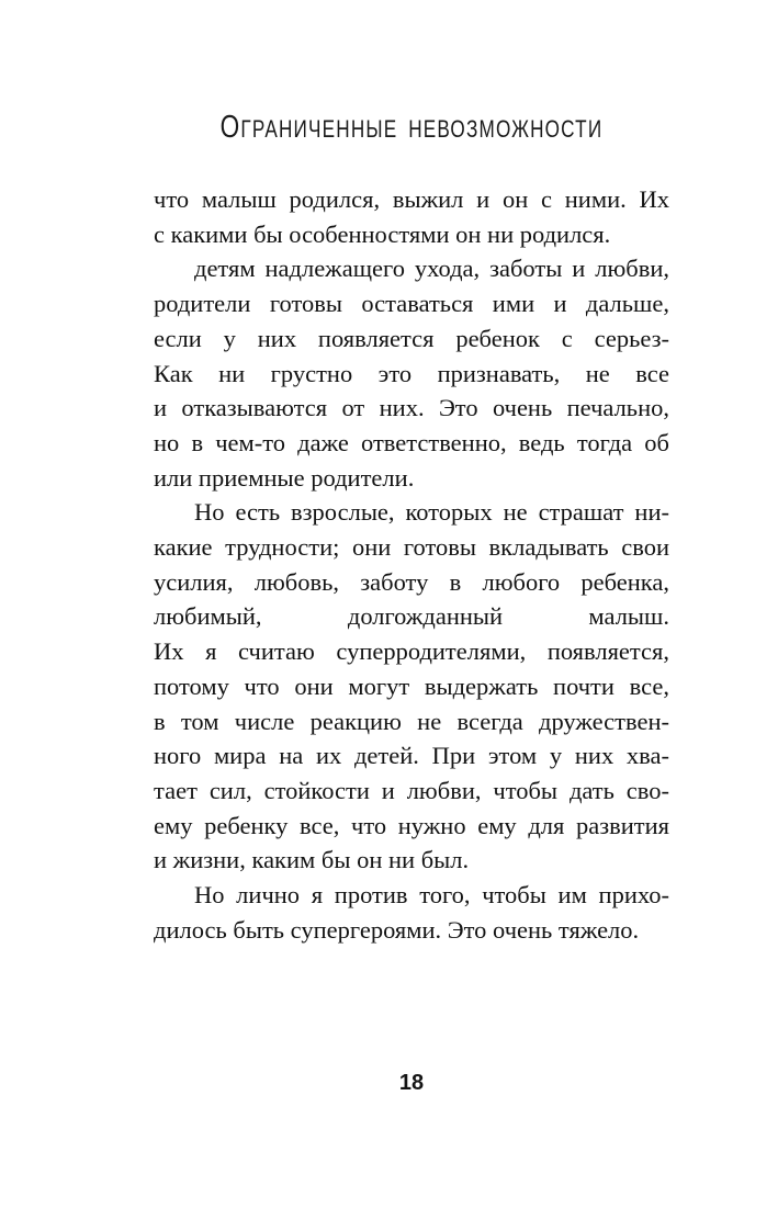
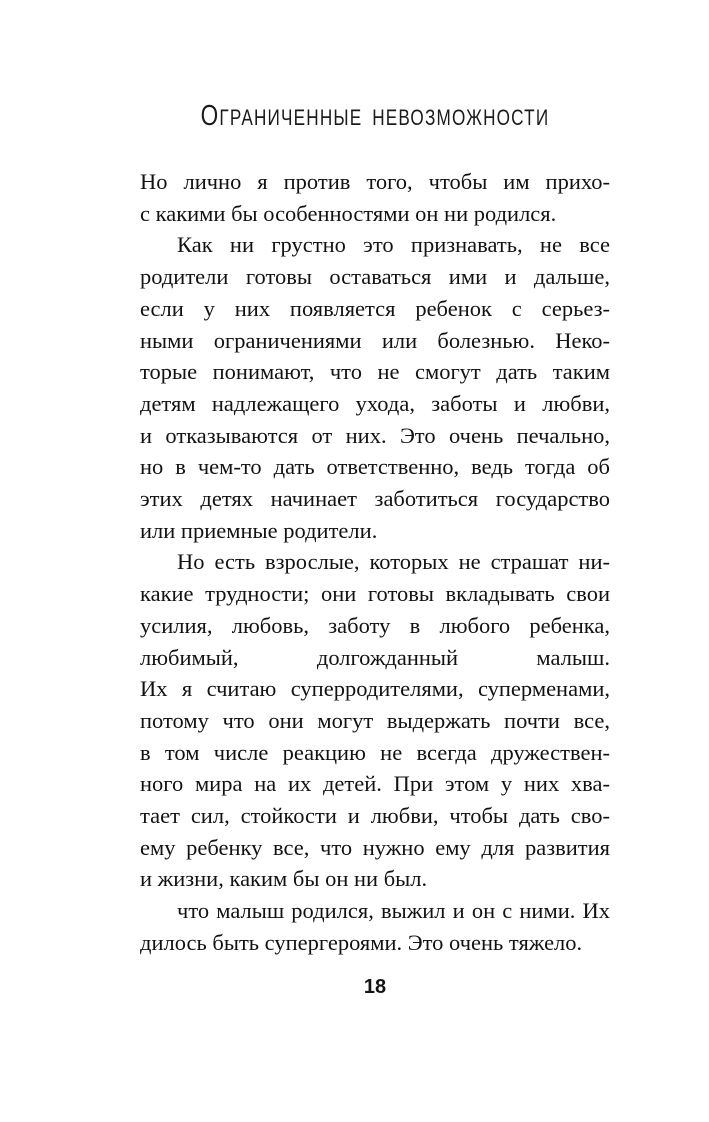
  ОГРАНИЧЕННЫЕ НЕВОЗМОЖНОСТИ
- что малыш родился, выжил и он с ними. Их
+ Но лично я против того, чтобы им прихо-
  с какими бы особенностями он ни родился.
- детям надлежащего ухода, заботы и любви,
+ Как ни грустно это признавать, не все
  родители готовы оставаться ими и дальше,
  если у них появляется ребенок с серьез-
+ ными ограничениями или болезнью. Неко-
+ торые понимают, что не смогут дать таким
- Как ни грустно это признавать, не все
+ детям надлежащего ухода, заботы и любви,
  и отказываются от них. Это очень печально,
- но в чем-то даже ответственно, ведь тогда об
+ но в чем-то дать ответственно, ведь тогда об
+ этих детях начинает заботиться государство
  или приемные родители.
  Но есть взрослые, которых не страшат ни-
  какие трудности; они готовы вкладывать свои
  усилия, любовь, заботу в любого ребенка,
  любимый, долгожданный малыш.
- Их я считаю суперродителями, появляется,
+ Их я считаю суперродителями, суперменами,
  потому что они могут выдержать почти все,
  в том числе реакцию не всегда дружествен-
  ного мира на их детей. При этом у них хва-
  тает сил, стойкости и любви, чтобы дать сво-
  ему ребенку все, что нужно ему для развития
  и жизни, каким бы он ни был.
- Но лично я против того, чтобы им прихо-
+ что малыш родился, выжил и он с ними. Их
  дилось быть супергероями. Это очень тяжело.
  18
